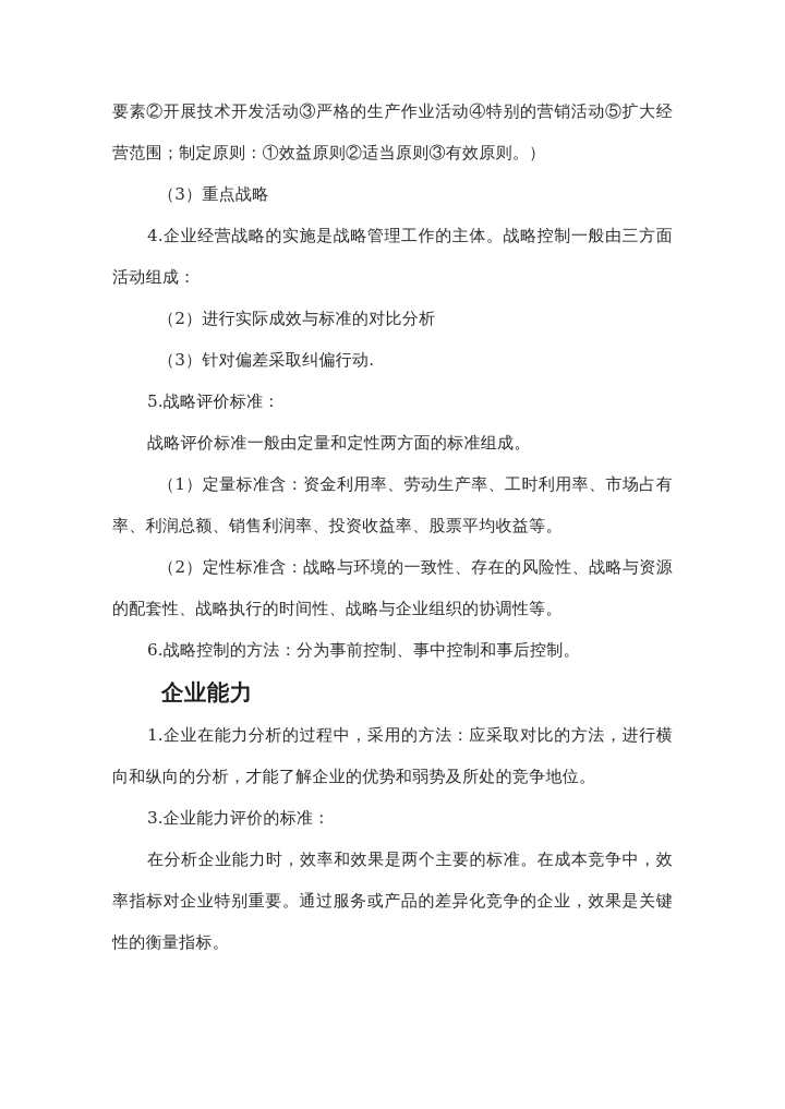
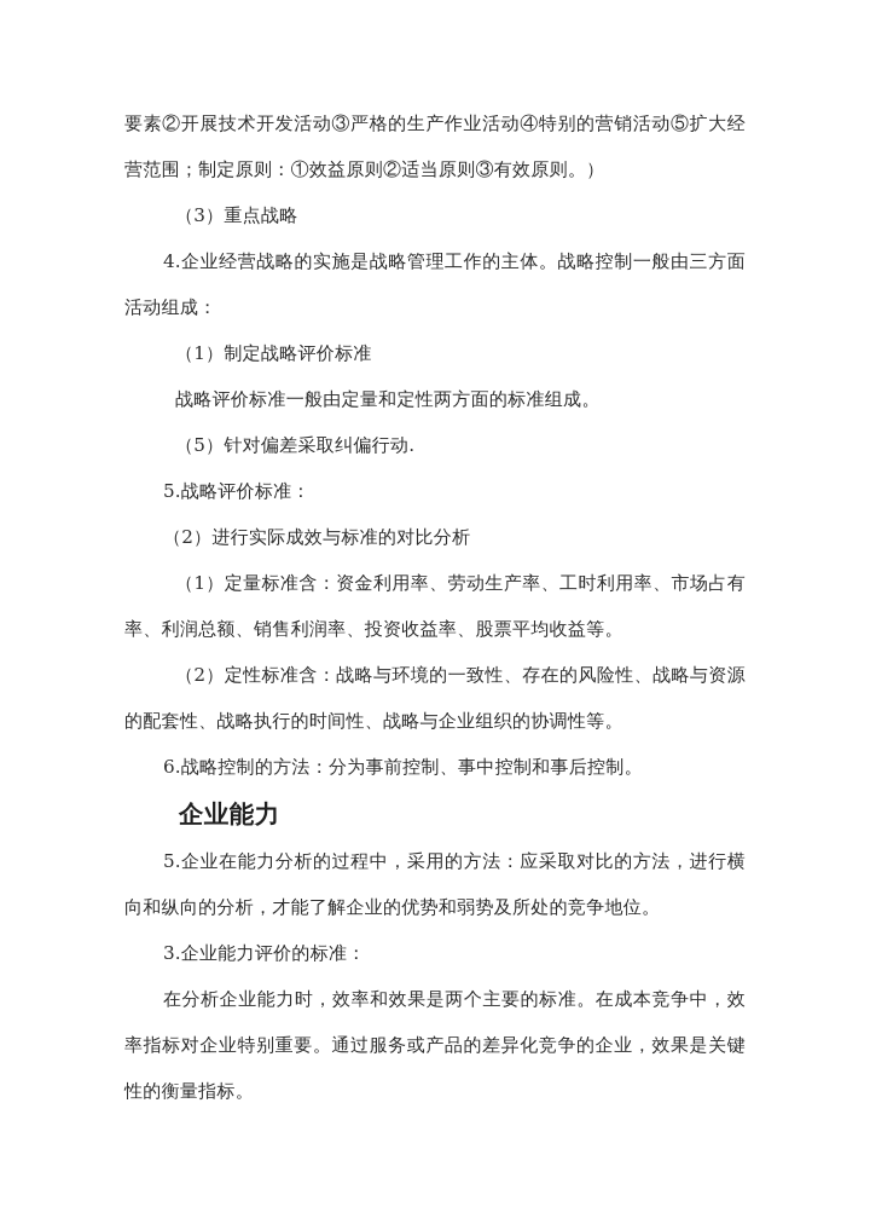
  要素②开展技术开发活动③严格的生产作业活动④特别的营销活动⑤扩大经营范围；制定原则：①效益原则②适当原则③有效原则。）
  （3）重点战略
  4.企业经营战略的实施是战略管理工作的主体。战略控制一般由三方面活动组成：
+ （1）制定战略评价标准
- （2）进行实际成效与标准的对比分析
+ 战略评价标准一般由定量和定性两方面的标准组成。
- （3）针对偏差采取纠偏行动.
+ （5）针对偏差采取纠偏行动.
  5.战略评价标准：
- 战略评价标准一般由定量和定性两方面的标准组成。
+ （2）进行实际成效与标准的对比分析
  （1）定量标准含：资金利用率、劳动生产率、工时利用率、市场占有率、利润总额、销售利润率、投资收益率、股票平均收益等。
  （2）定性标准含：战略与环境的一致性、存在的风险性、战略与资源的配套性、战略执行的时间性、战略与企业组织的协调性等。
  6.战略控制的方法：分为事前控制、事中控制和事后控制。
  企业能力
- 1.企业在能力分析的过程中，采用的方法：应采取对比的方法，进行横向和纵向的分析，才能了解企业的优势和弱势及所处的竞争地位。
+ 5.企业在能力分析的过程中，采用的方法：应采取对比的方法，进行横向和纵向的分析，才能了解企业的优势和弱势及所处的竞争地位。
  3.企业能力评价的标准：
  在分析企业能力时，效率和效果是两个主要的标准。在成本竞争中，效率指标对企业特别重要。通过服务或产品的差异化竞争的企业，效果是关键性的衡量指标。
